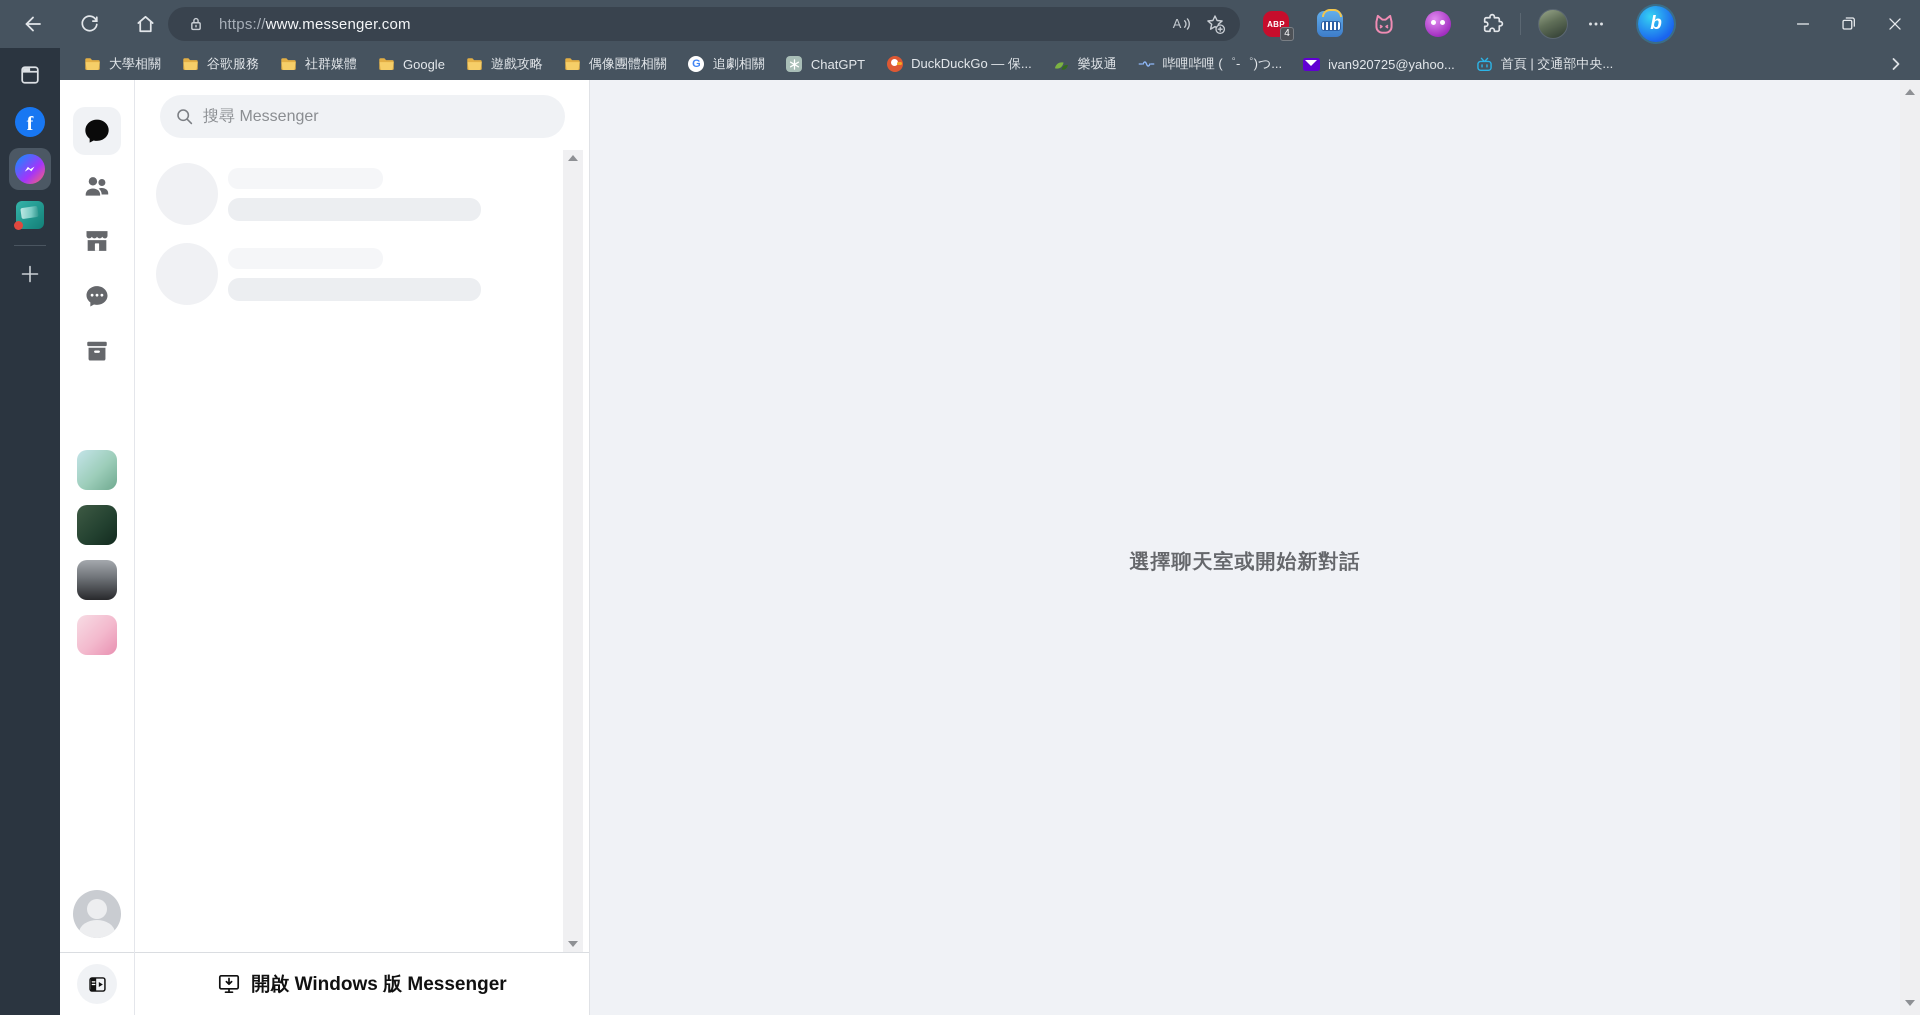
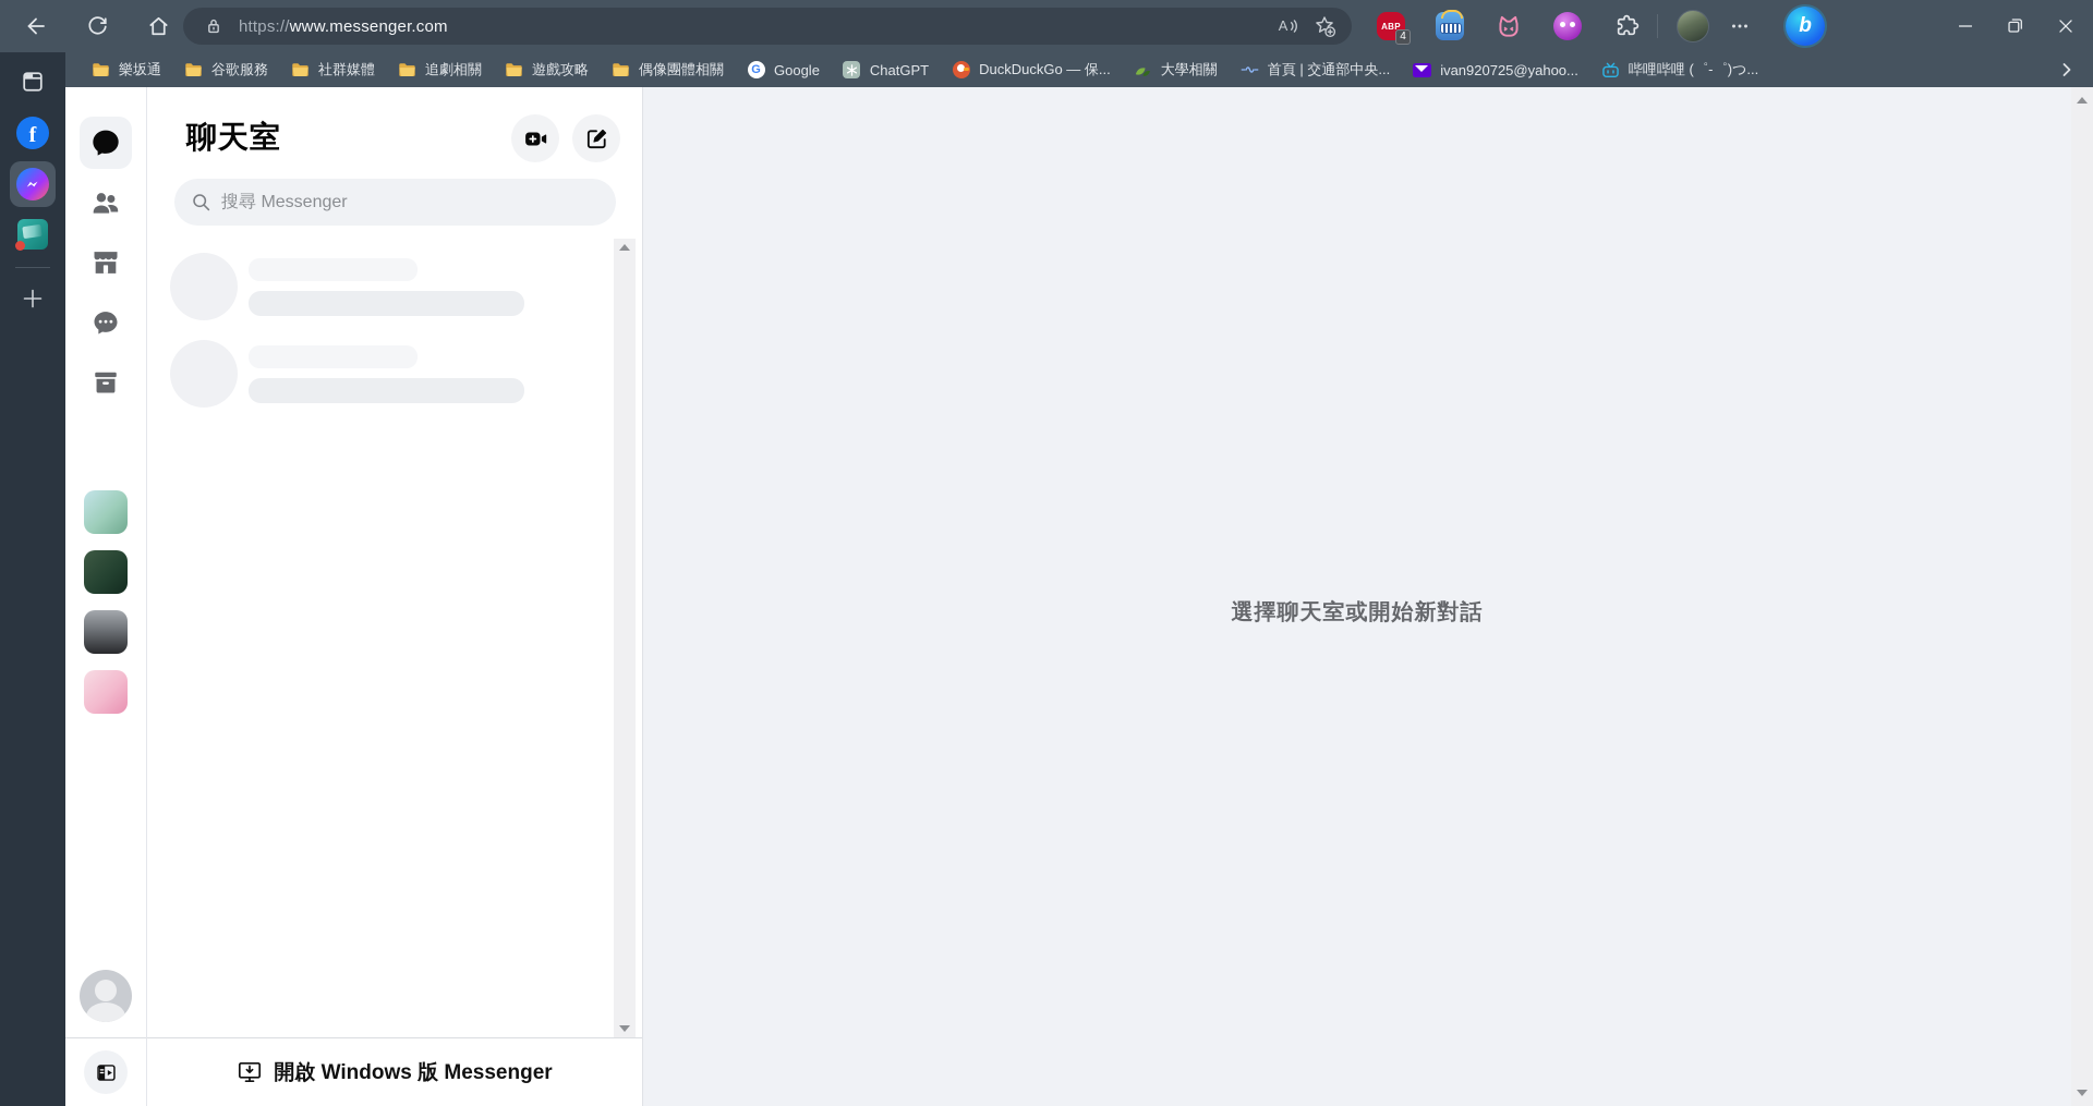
  https://www.messenger.com
  A
  ABP
  4
  b
- 大學相關
+ 樂坂通
  谷歌服務
  社群媒體
- Google
+ 追劇相關
  遊戲攻略
  偶像團體相關
  G
- 追劇相關
+ Google
  ChatGPT
  DuckDuckGo — 保...
- 樂坂通
+ 大學相關
- 哔哩哔哩 (゜-゜)つ...
+ 首頁 | 交通部中央...
  ivan920725@yahoo...
- 首頁 | 交通部中央...
+ 哔哩哔哩 (゜-゜)つ...
  f
+ 聊天室
  搜尋 Messenger
  開啟 Windows 版 Messenger
  選擇聊天室或開始新對話
